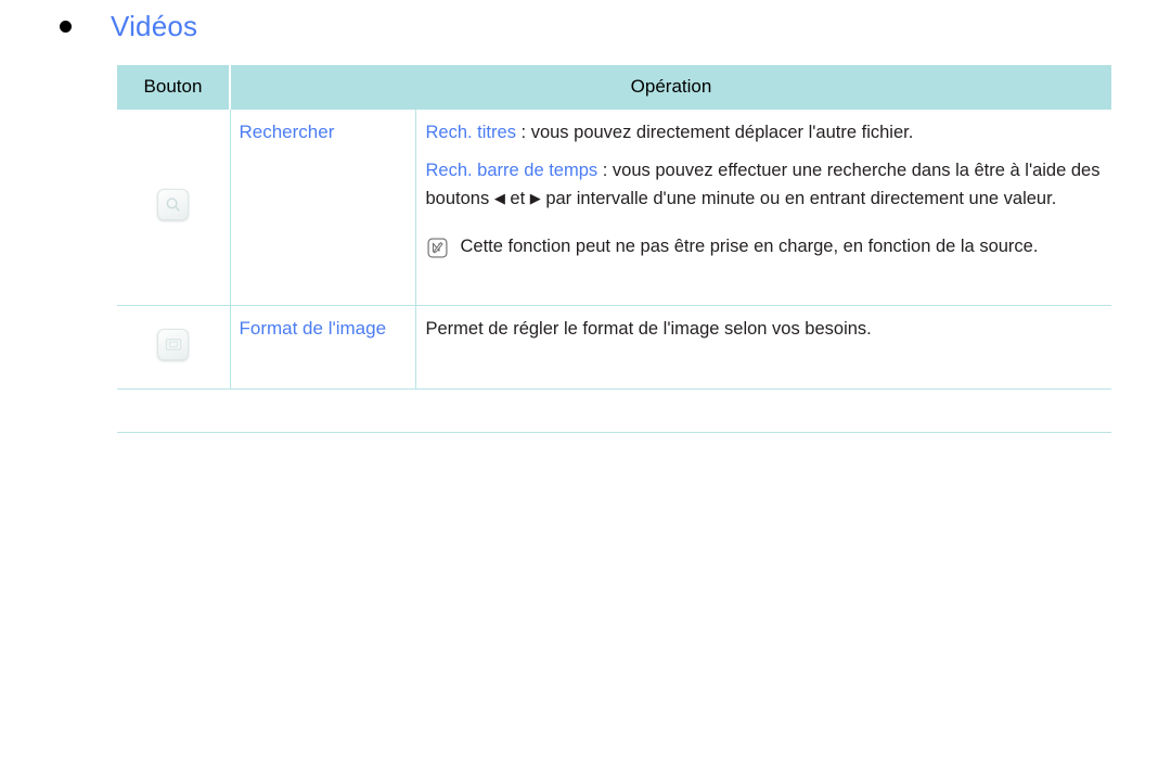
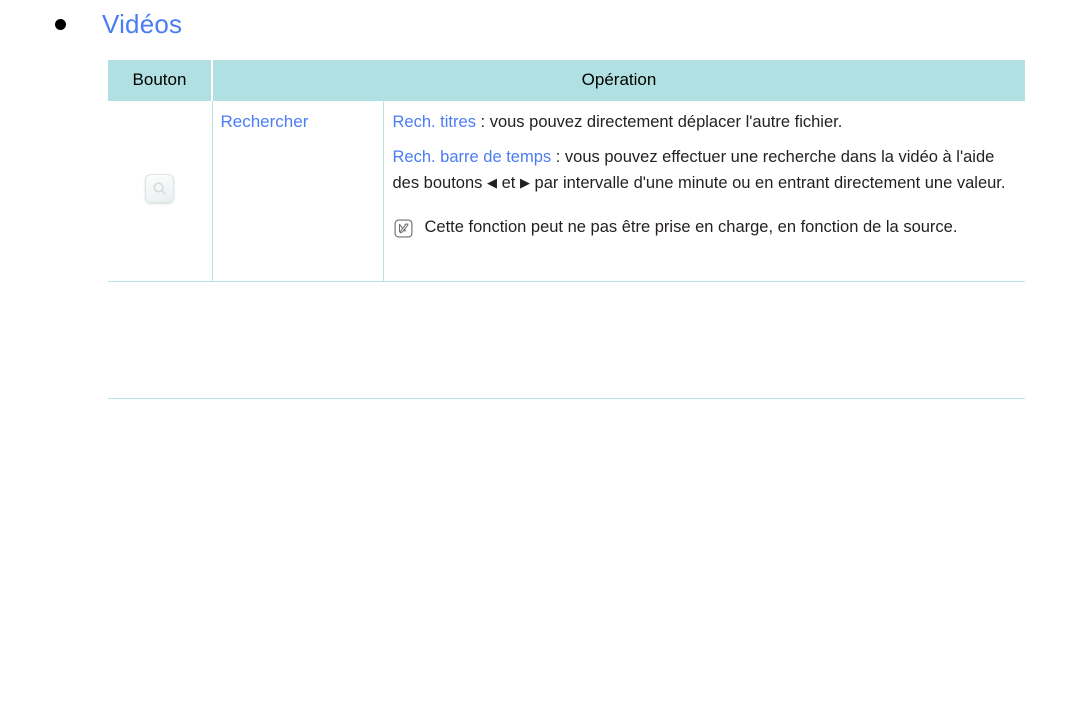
  Vidéos
  Bouton	Opération
- 	Rechercher	Rech. titres : vous pouvez directement déplacer l'autre fichier. Rech. barre de temps : vous pouvez effectuer une recherche dans la être à l'aide des boutons ◀ et ▶ par intervalle d'une minute ou en entrant directement une valeur. Cette fonction peut ne pas être prise en charge, en fonction de la source.
+ 	Rechercher	Rech. titres : vous pouvez directement déplacer l'autre fichier. Rech. barre de temps : vous pouvez effectuer une recherche dans la vidéo à l'aide des boutons ◀ et ▶ par intervalle d'une minute ou en entrant directement une valeur. Cette fonction peut ne pas être prise en charge, en fonction de la source.
- 	Format de l'image	Permet de régler le format de l'image selon vos besoins.
